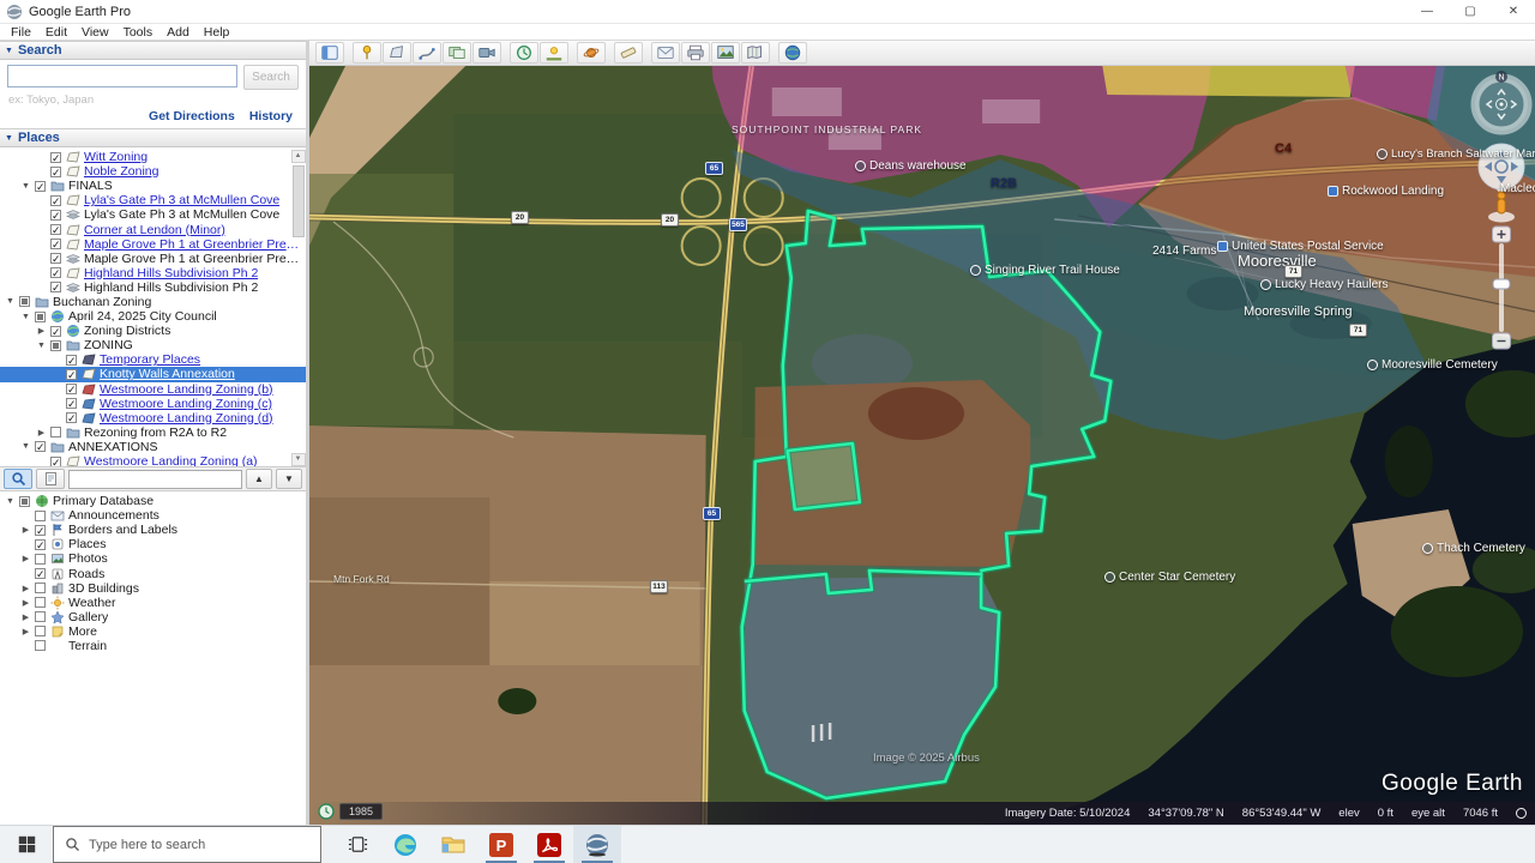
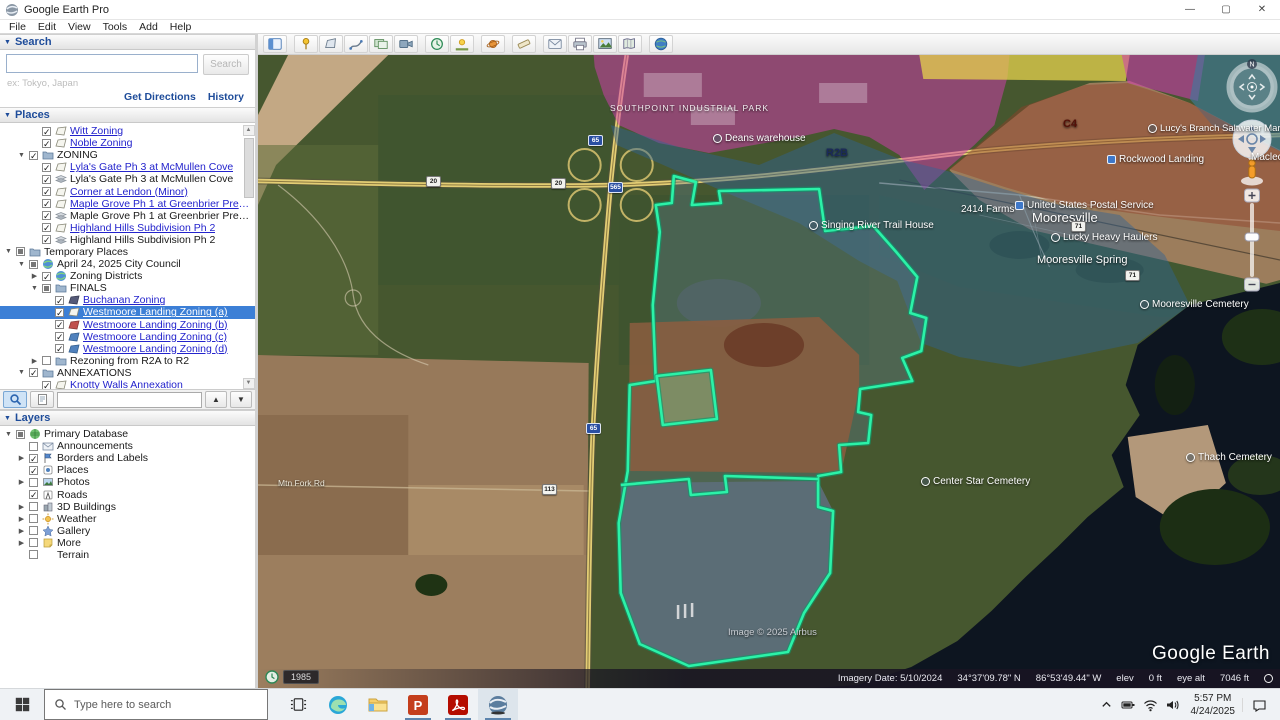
  Google Earth Pro
  —
  ▢
  ✕
  File
  Edit
  View
  Tools
  Add
  Help
  Search
  Search
  ex: Tokyo, Japan
  Get Directions
  History
  Places
  ✓
  Witt Zoning
  ✓
  Noble Zoning
  ✓
- FINALS
+ ZONING
  ✓
  Lyla's Gate Ph 3 at McMullen Cove
  ✓
  Lyla's Gate Ph 3 at McMullen Cove
  ✓
  Corner at Lendon (Minor)
  ✓
  Maple Grove Ph 1 at Greenbrier Preser
  ✓
  Maple Grove Ph 1 at Greenbrier Preser
  ✓
  Highland Hills Subdivision Ph 2
  ✓
  Highland Hills Subdivision Ph 2
- Buchanan Zoning
+ Temporary Places
  April 24, 2025 City Council
  ✓
  Zoning Districts
- ZONING
+ FINALS
  ✓
- Temporary Places
+ Buchanan Zoning
  ✓
- Knotty Walls Annexation
+ Westmoore Landing Zoning (a)
  ✓
  Westmoore Landing Zoning (b)
  ✓
  Westmoore Landing Zoning (c)
  ✓
  Westmoore Landing Zoning (d)
  Rezoning from R2A to R2
  ✓
  ANNEXATIONS
  ✓
- Westmoore Landing Zoning (a)
+ Knotty Walls Annexation
  ▲
  ▼
+ Layers
  Primary Database
  Announcements
  ✓
  Borders and Labels
  ✓
  Places
  Photos
  ✓
  Roads
  3D Buildings
  Weather
  Gallery
  More
  Terrain
  Image © 2025 Airbus
  Google Earth
  Imagery Date: 5/10/2024
  34°37'09.78" N
  86°53'49.44" W
  elev
  0 ft
  eye alt
  7046 ft
  SOUTHPOINT INDUSTRIAL PARK
  Deans warehouse
  R2B
  C4
  Singing River Trail House
  Lucy's Branch Saltwater Mar
  Rockwood Landing
  Macle
  2414 Farms
  United States Postal Service
  Mooresville
  Lucky Heavy Haulers
  Mooresville Spring
  Mooresville Cemetery
  Thach Cemetery
  Center Star Cemetery
  Mtn Fork Rd
  Type here to search
  P
+ 5:57 PM
+ 4/24/2025
